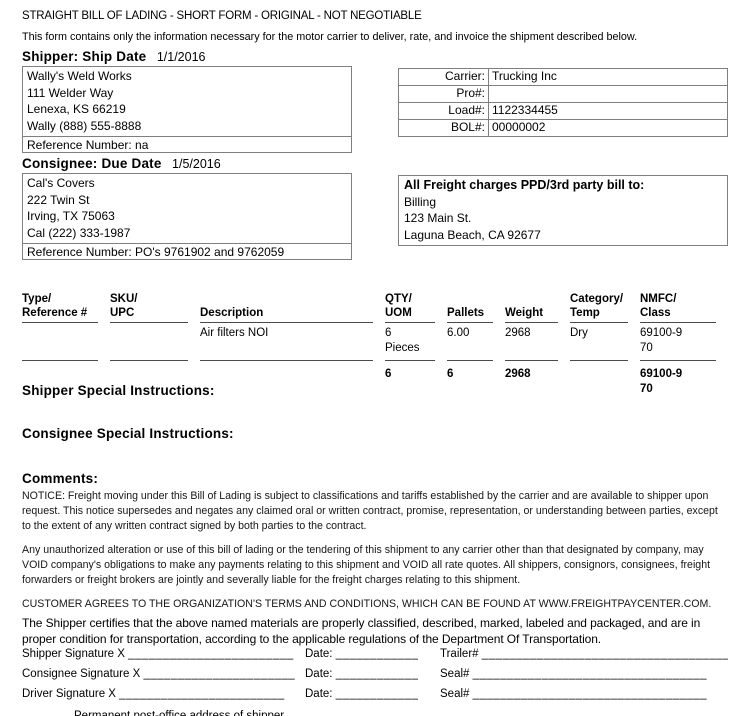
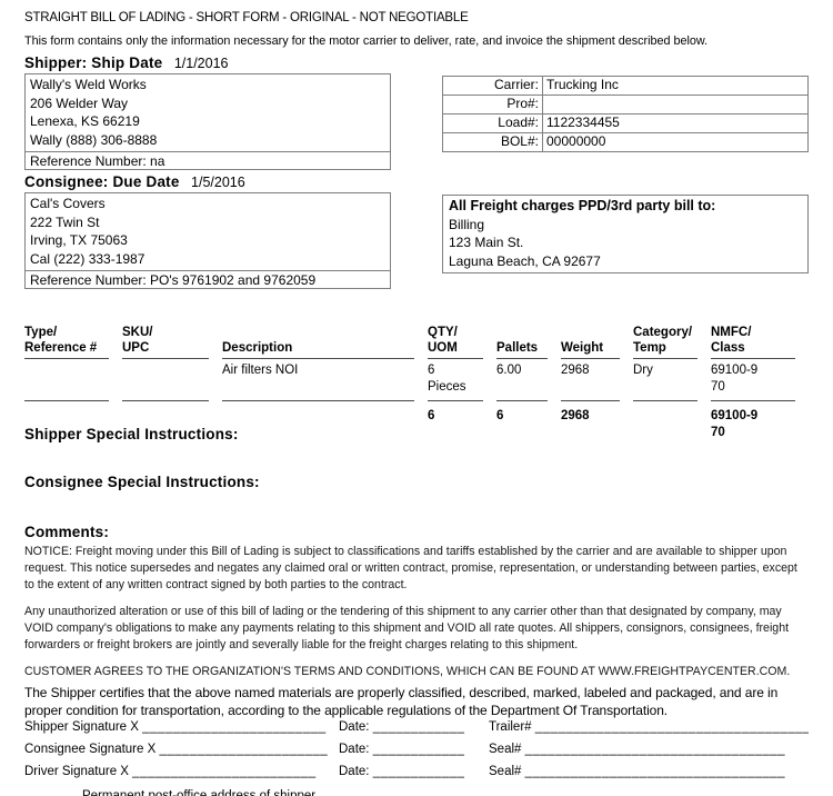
  STRAIGHT BILL OF LADING - SHORT FORM - ORIGINAL - NOT NEGOTIABLE
  This form contains only the information necessary for the motor carrier to deliver, rate, and invoice the shipment described below.
  Shipper: Ship Date 1/1/2016
  Wally's Weld Works
- 111 Welder Way
+ 206 Welder Way
  Lenexa, KS 66219
- Wally (888) 555-8888
+ Wally (888) 306-8888
  Reference Number: na
  Carrier:
  Trucking Inc
  Pro#:
  Load#:
  1122334455
  BOL#:
- 00000002
+ 00000000
  Consignee: Due Date 1/5/2016
  Cal's Covers
  222 Twin St
  Irving, TX 75063
  Cal (222) 333-1987
  Reference Number: PO's 9761902 and 9762059
  All Freight charges PPD/3rd party bill to:
  Billing
  123 Main St.
  Laguna Beach, CA 92677
  Type/
  Reference #
  SKU/
  UPC
  Description
  QTY/
  UOM
  Pallets
  Weight
  Category/
  Temp
  NMFC/
  Class
  Air filters NOI
  6
  Pieces
  6.00
  2968
  Dry
  69100-9
  70
  6
  6
  2968
  69100-9
  70
  Shipper Special Instructions:
  Consignee Special Instructions:
  Comments:
  NOTICE: Freight moving under this Bill of Lading is subject to classifications and tariffs established by the carrier and are available to shipper upon request. This notice supersedes and negates any claimed oral or written contract, promise, representation, or understanding between parties, except to the extent of any written contract signed by both parties to the contract.
  Any unauthorized alteration or use of this bill of lading or the tendering of this shipment to any carrier other than that designated by company, may VOID company's obligations to make any payments relating to this shipment and VOID all rate quotes. All shippers, consignors, consignees, freight forwarders or freight brokers are jointly and severally liable for the freight charges relating to this shipment.
  CUSTOMER AGREES TO THE ORGANIZATION'S TERMS AND CONDITIONS, WHICH CAN BE FOUND AT WWW.FREIGHTPAYCENTER.COM.
  The Shipper certifies that the above named materials are properly classified, described, marked, labeled and packaged, and are in proper condition for transportation, according to the applicable regulations of the Department Of Transportation.
  Shipper Signature X ________________________
  Date: ____________
  Trailer# ____________________________________
  Consignee Signature X ______________________
  Date: ____________
  Seal# __________________________________
  Driver Signature X ________________________
  Date: ____________
  Seal# __________________________________
